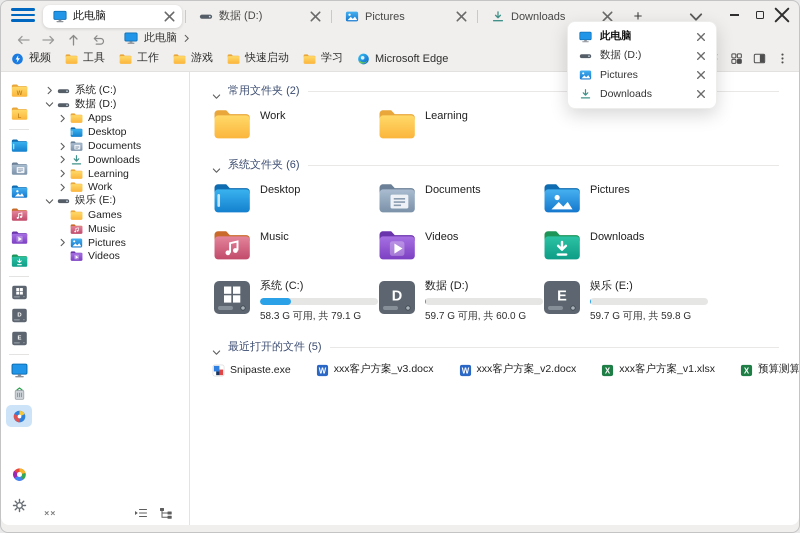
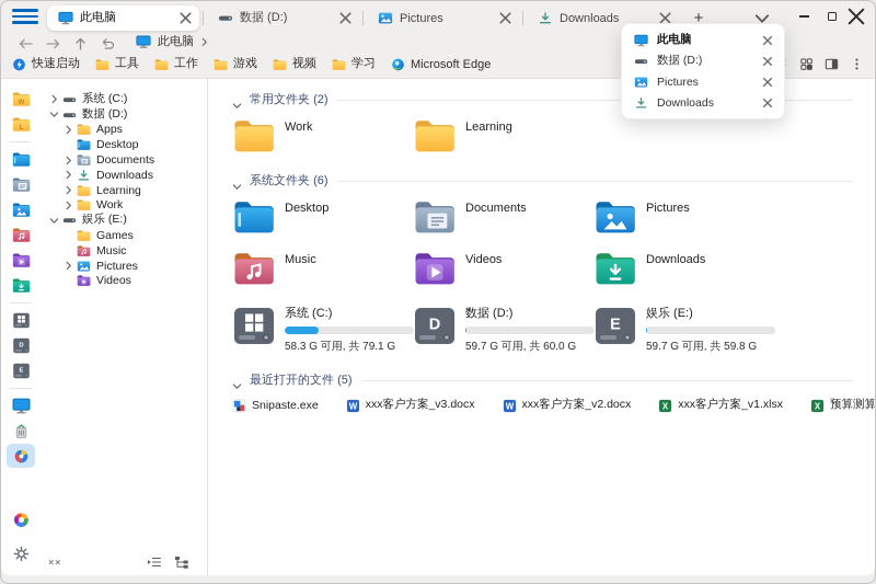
  此电脑
  数据 (D:)
  Pictures
  Downloads
  +
  此电脑
- 视频
+ 快速启动
  工具
  工作
  游戏
- 快速启动
+ 视频
  学习
  Microsoft Edge
  系统 (C:)
  数据 (D:)
  Apps
  Desktop
  Documents
  Downloads
  Learning
  Work
  娱乐 (E:)
  Games
  Music
  Pictures
  Videos
  常用文件夹 (2)
  Work
  Learning
  系统文件夹 (6)
  Desktop
  Documents
  Pictures
  Music
  Videos
  Downloads
  系统 (C:)
  58.3 G 可用, 共 79.1 G
  D
  数据 (D:)
  59.7 G 可用, 共 60.0 G
  E
  娱乐 (E:)
  59.7 G 可用, 共 59.8 G
  最近打开的文件 (5)
  Snipaste.exe
  W
  xxx客户方案_v3.docx
  W
  xxx客户方案_v2.docx
  X
  xxx客户方案_v1.xlsx
  X
  此电脑
  数据 (D:)
  Pictures
  Downloads
